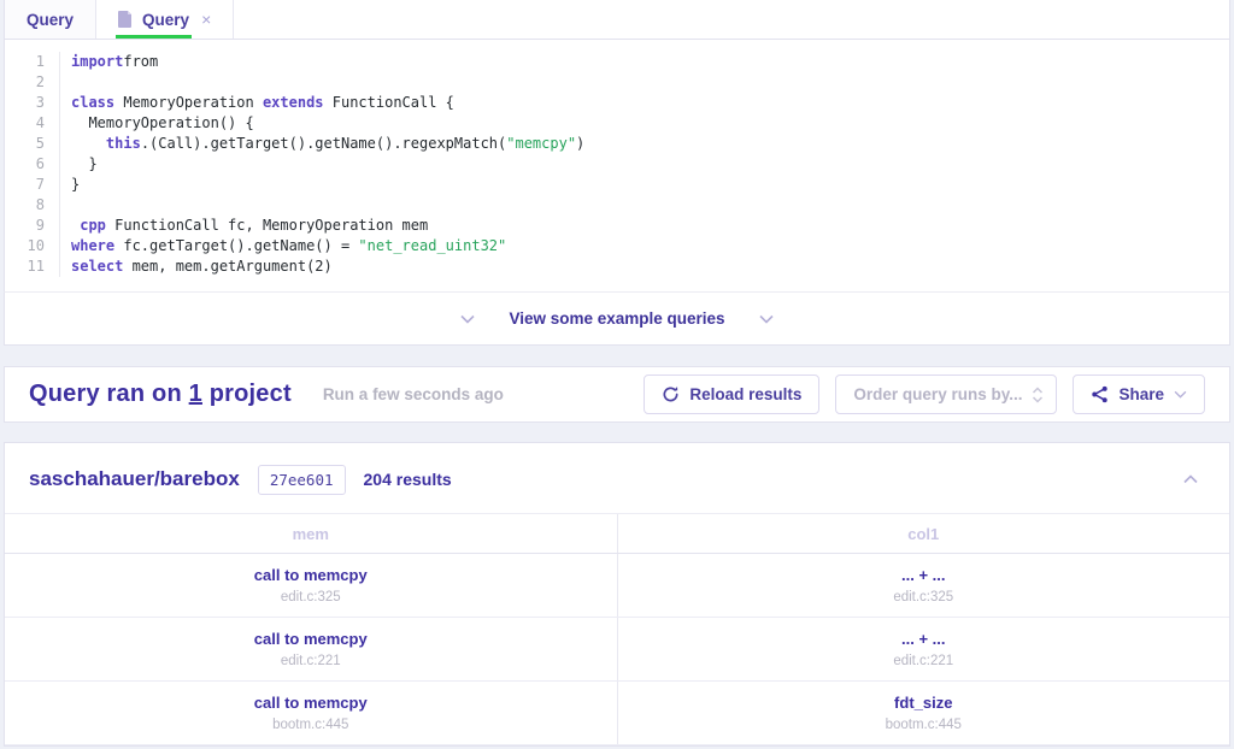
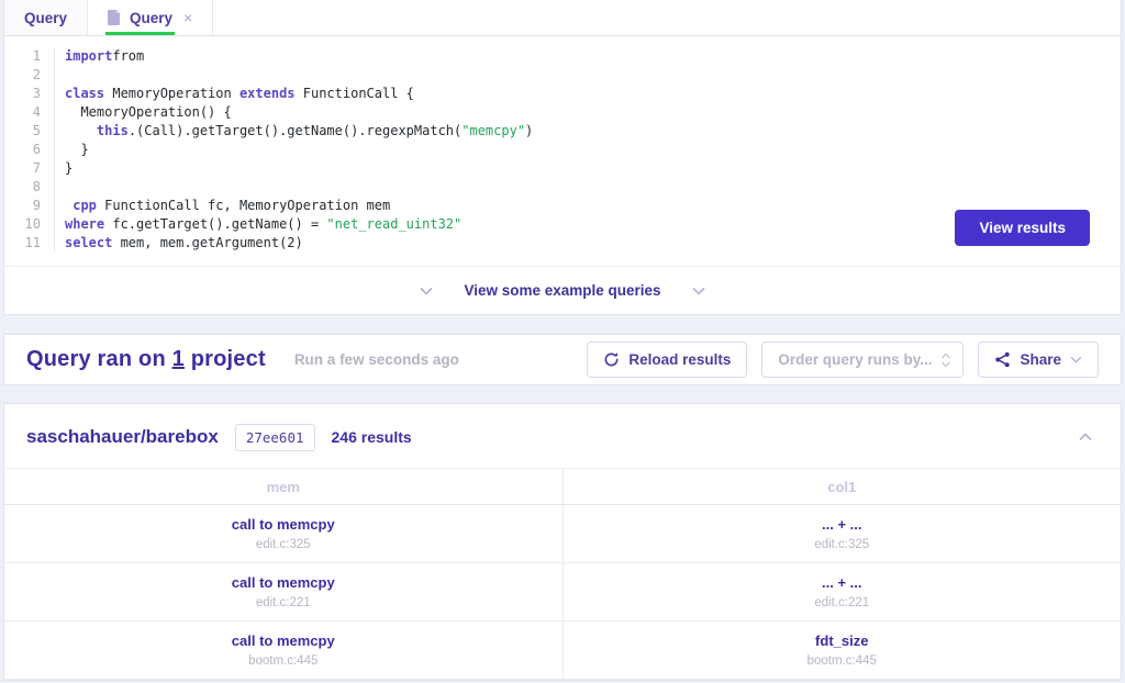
  Query
  Query
  ×
  1
  importfrom
  2
  3
  class MemoryOperation extends FunctionCall {
  4
  MemoryOperation() {
  5
  this.(Call).getTarget().getName().regexpMatch("memcpy")
  6
  }
  7
  }
  8
  9
  cpp FunctionCall fc, MemoryOperation mem
  10
  where fc.getTarget().getName() = "net_read_uint32"
  11
  select mem, mem.getArgument(2)
+ View results
  View some example queries
  Query ran on 1 project
  Run a few seconds ago
  Reload results
  Order query runs by...
  Share
  saschahauer/barebox
  27ee601
- 204 results
+ 246 results
  mem	col1
  call to memcpyedit.c:325	... + ...edit.c:325
  call to memcpyedit.c:221	... + ...edit.c:221
  call to memcpybootm.c:445	fdt_sizebootm.c:445
